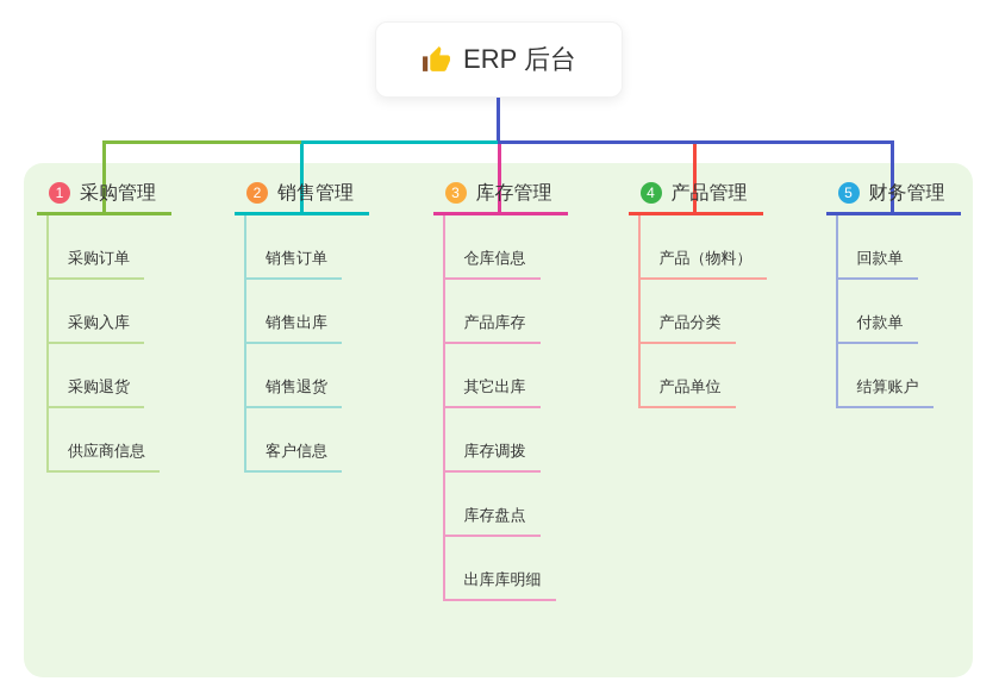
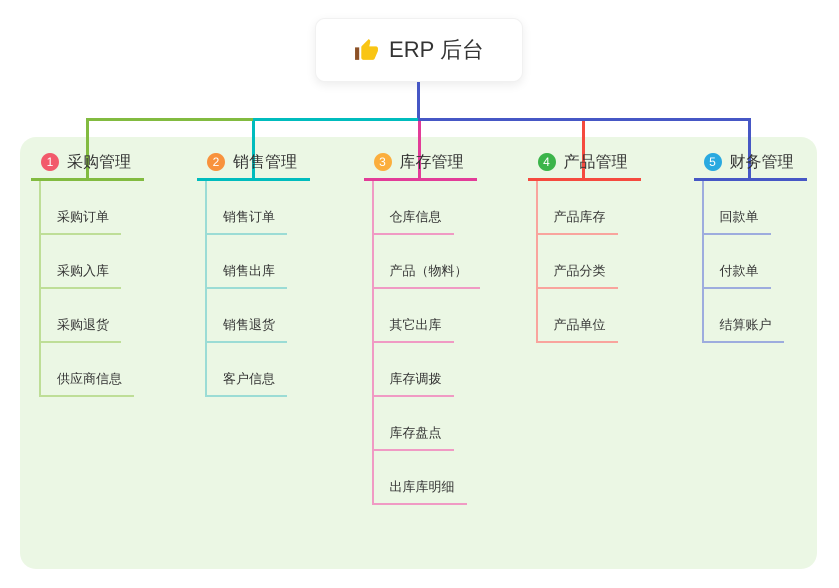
  ERP 后台
  1
  采购管理
  采购订单
  采购入库
  采购退货
  供应商信息
  2
  销售管理
  销售订单
  销售出库
  销售退货
  客户信息
  3
  库存管理
  仓库信息
- 产品库存
+ 产品（物料）
  其它出库
  库存调拨
  库存盘点
  出库库明细
  4
  产品管理
- 产品（物料）
+ 产品库存
  产品分类
  产品单位
  5
  财务管理
  回款单
  付款单
  结算账户
